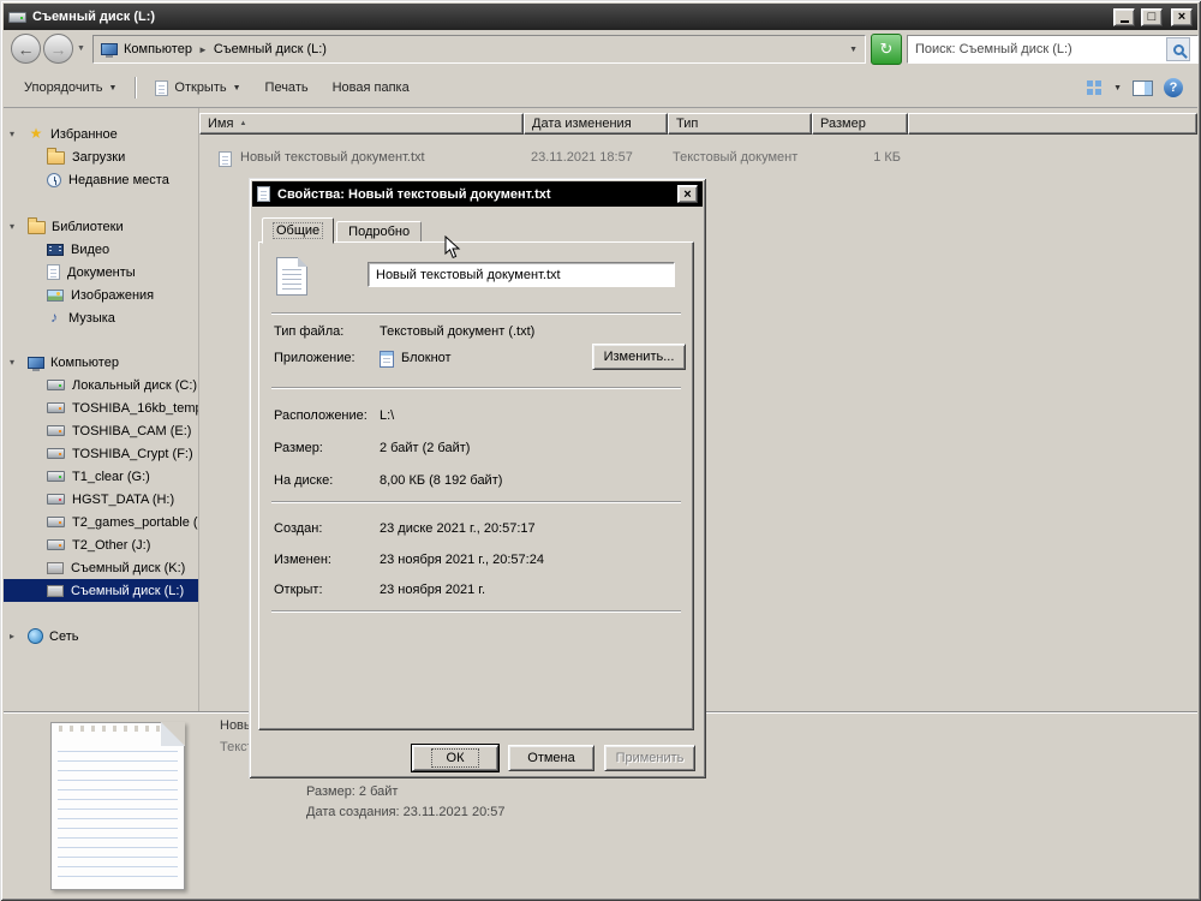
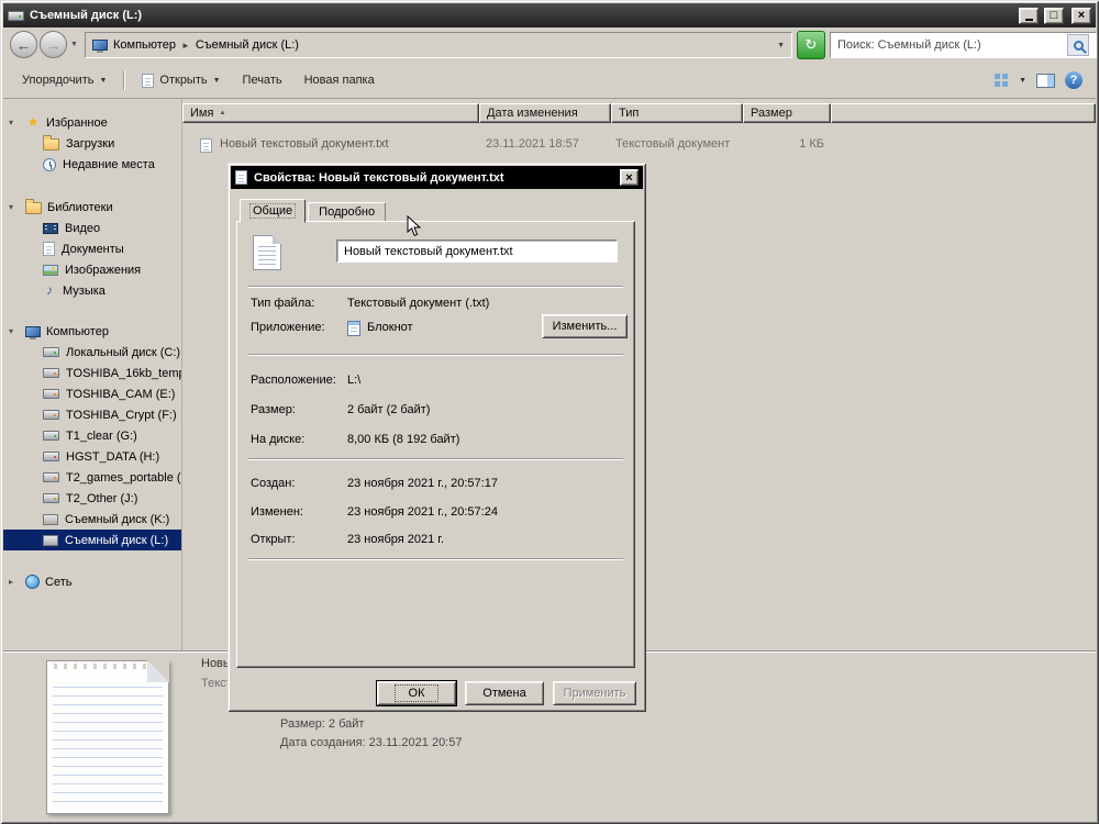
  Съемный диск (L:)
  □
  ×
  ←
  →
  Компьютер
  ►
  Съемный диск (L:)
  ↻
  Поиск: Съемный диск (L:)
  Упорядочить
  Открыть
  Печать
  Новая папка
  ?
  ▾
  ★
  Избранное
  Загрузки
  Недавние места
  ▾
  Библиотеки
  Видео
  Документы
  Изображения
  ♪
  Музыка
  ▾
  Компьютер
  Локальный диск (C:)
  TOSHIBA_16kb_tem
  TOSHIBA_CAM (E:)
  TOSHIBA_Crypt (F:)
  T1_clear (G:)
  HGST_DATA (H:)
  T2_games_portable (
  T2_Other (J:)
  Съемный диск (K:)
  Съемный диск (L:)
  ▸
  Сеть
  Имя
  Дата изменения
  Тип
  Размер
  Новый текстовый документ.txt
  23.11.2021 18:57
  Текстовый документ
  1 КБ
  Размер: 2 байт
  Дата создания: 23.11.2021 20:57
  Свойства: Новый текстовый документ.txt
  ×
  Общие
  Подробно
  Новый текстовый документ.txt
  Тип файла:
  Текстовый документ (.txt)
  Приложение:
  Блокнот
  Изменить...
  Расположение:
  L:\
  Размер:
  2 байт (2 байт)
  На диске:
  8,00 КБ (8 192 байт)
  Создан:
- 23 диске 2021 г., 20:57:17
+ 23 ноября 2021 г., 20:57:17
  Изменен:
  23 ноября 2021 г., 20:57:24
  Открыт:
  23 ноября 2021 г.
  ОК
  Отмена
  Применить
